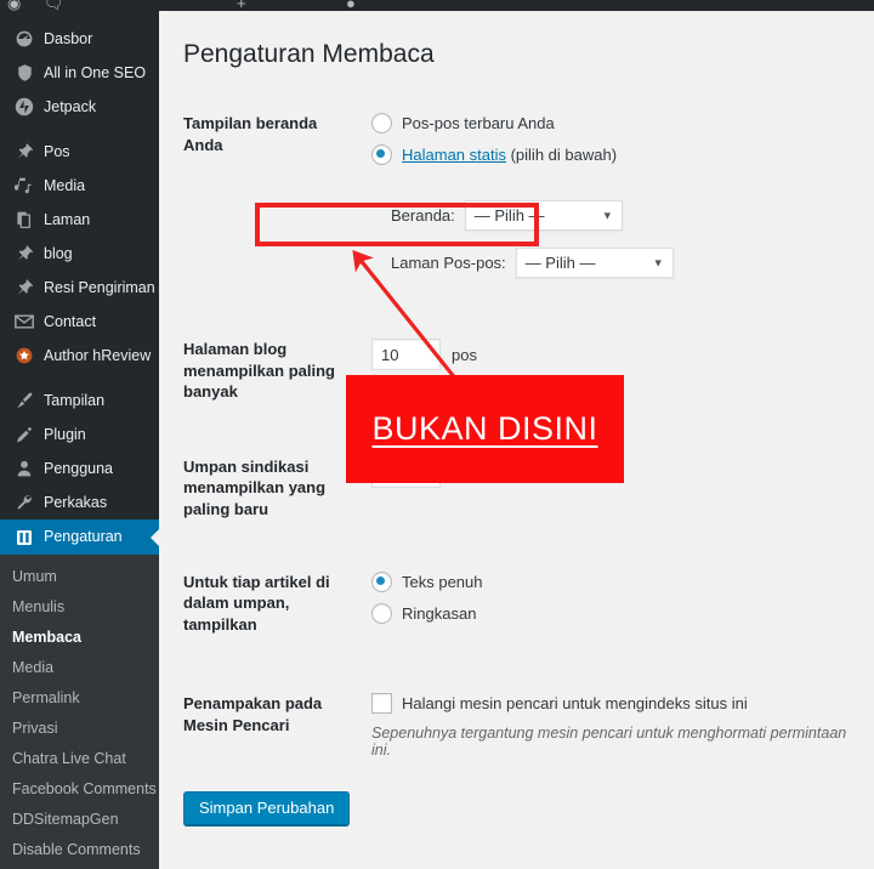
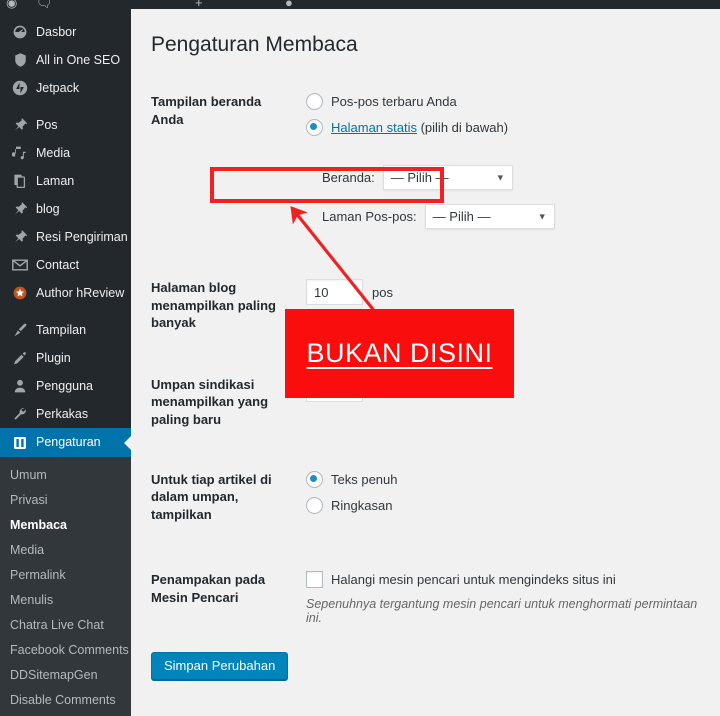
  ◉
  🗨
  +
  ●
  Dasbor
  All in One SEO
  Jetpack
  Pos
  Media
  Laman
  blog
  Resi Pengiriman
  Contact
  Author hReview
  Tampilan
  Plugin
  Pengguna
  Perkakas
  Pengaturan
  Umum
- Menulis
+ Privasi
  Membaca
  Media
  Permalink
- Privasi
+ Menulis
  Chatra Live Chat
  Facebook Comments
  DDSitemapGen
  Disable Comments
  Pengaturan Membaca
  Tampilan beranda Anda
  Pos-pos terbaru Anda
  Halaman statis (pilih di bawah)
  Beranda:
  — Pilih —
  ▼
  Laman Pos-pos:
  — Pilih —
  ▼
  Halaman blog menampilkan paling banyak
  10
  pos
  Umpan sindikasi menampilkan yang paling baru
  Untuk tiap artikel di dalam umpan, tampilkan
  Teks penuh
  Ringkasan
  Penampakan pada Mesin Pencari
  Halangi mesin pencari untuk mengindeks situs ini
  Sepenuhnya tergantung mesin pencari untuk menghormati permintaan ini.
  Simpan Perubahan
  BUKAN DISINI
